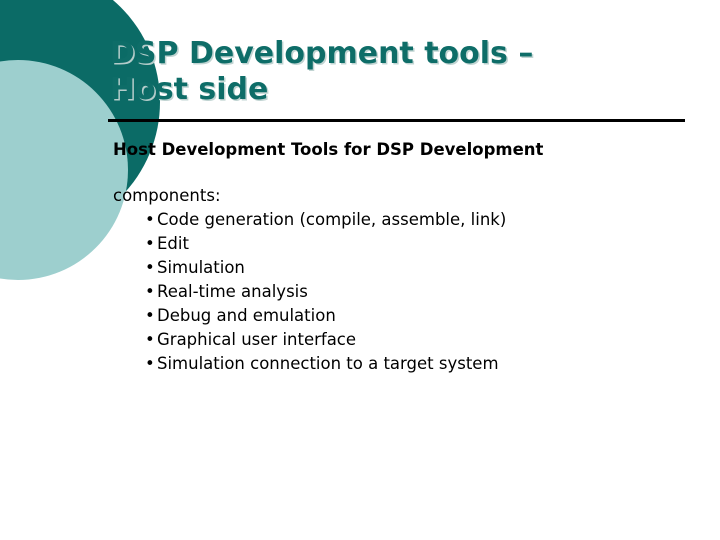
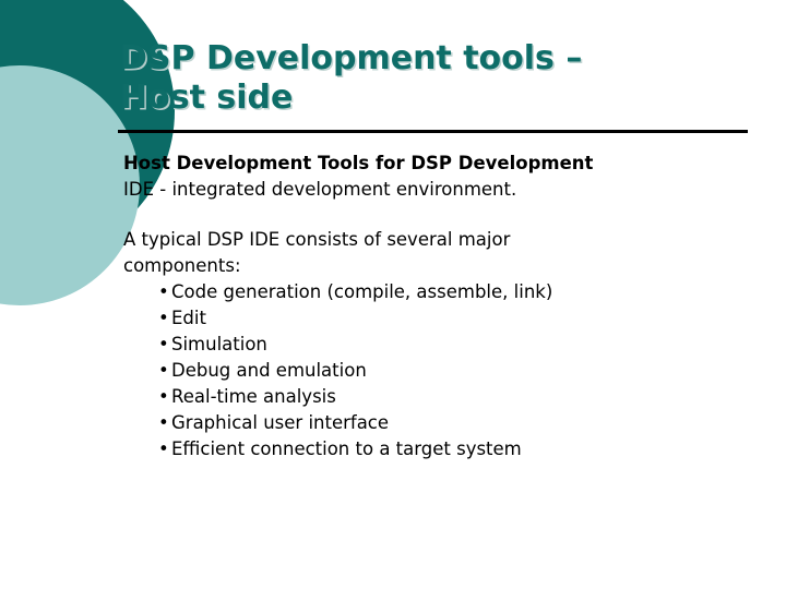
  DSP Development tools –
  Host side
  Host Development Tools for DSP Development
+ IDE - integrated development environment.
+ A typical DSP IDE consists of several major
  components:
  •
  Code generation (compile, assemble, link)
  •
  Edit
  •
  Simulation
  •
- Real-time analysis
+ Debug and emulation
  •
- Debug and emulation
+ Real-time analysis
  •
  Graphical user interface
  •
- Simulation connection to a target system
+ Efficient connection to a target system
